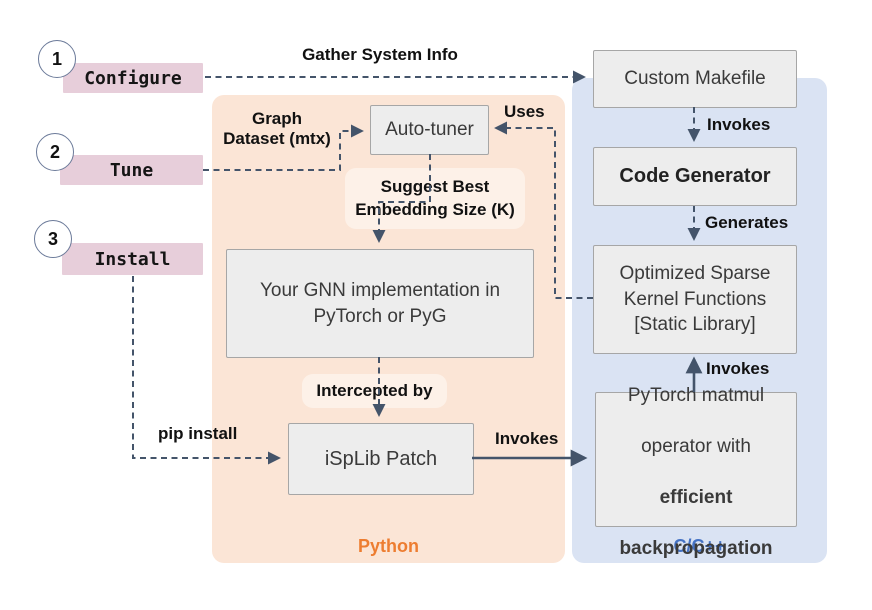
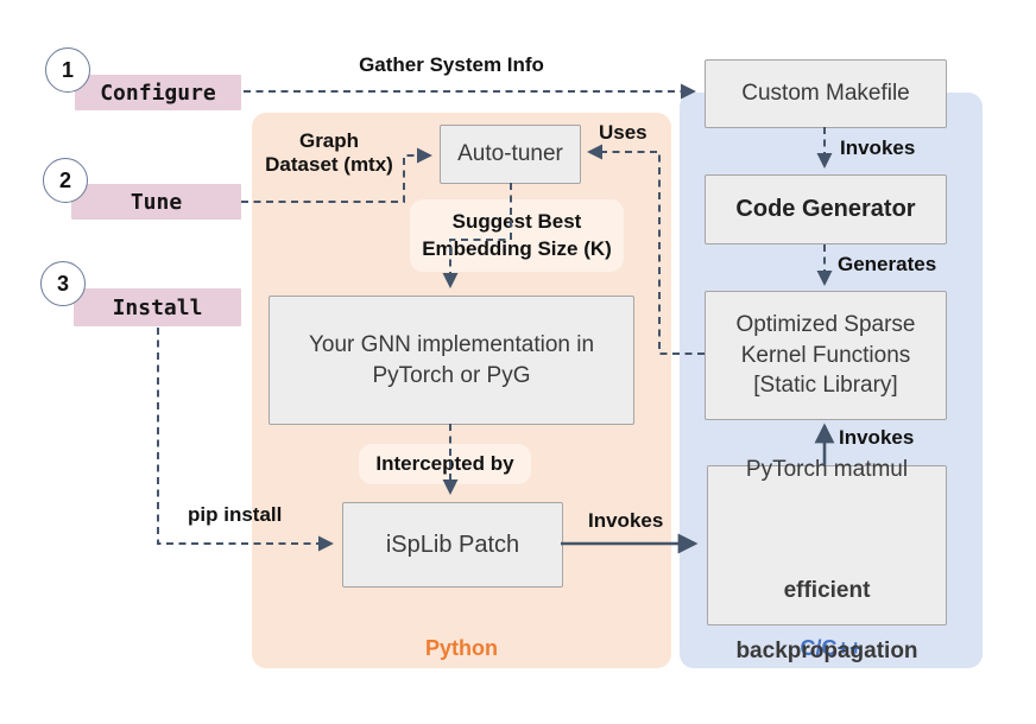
  Python
  C/C++
  1
  Configure
  2
  Tune
  3
  Install
  Suggest Best
  Embedding Size (K)
  Intercepted by
  Custom Makefile
  Auto-tuner
  Your GNN implementation in
  PyTorch or PyG
  iSpLib Patch
  Code Generator
  Optimized Sparse
  Kernel Functions
  [Static Library]
  PyTorch matmul
- operator with
  efficient
  backpropagation
  Gather System Info
  Graph
  Dataset (mtx)
  Uses
  pip install
  Invokes
  Invokes
  Generates
  Invokes
